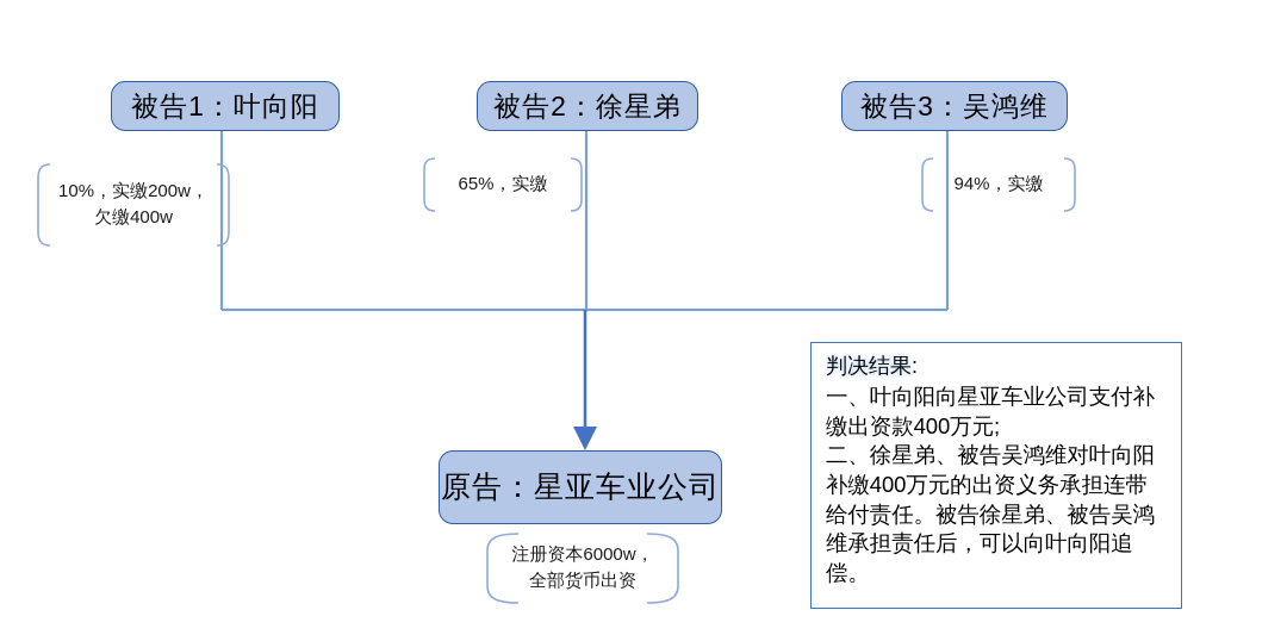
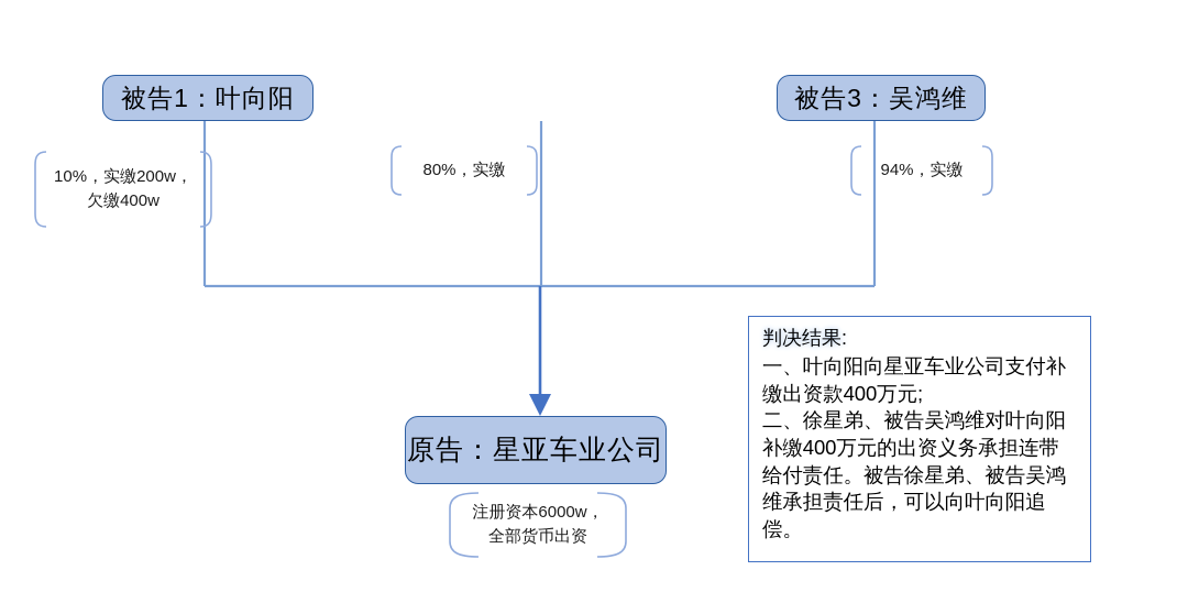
  被告1：叶向阳
- 被告2：徐星弟
  被告3：吴鸿维
  原告：星亚车业公司
  10%，实缴200w，
  欠缴400w
- 65%，实缴
+ 80%，实缴
  94%，实缴
  注册资本6000w，
  全部货币出资
  判决结果:
  一、叶向阳向星亚车业公司支付补缴出资款400万元;
  二、徐星弟、被告吴鸿维对叶向阳补缴400万元的出资义务承担连带给付责任。被告徐星弟、被告吴鸿维承担责任后，可以向叶向阳追偿。
